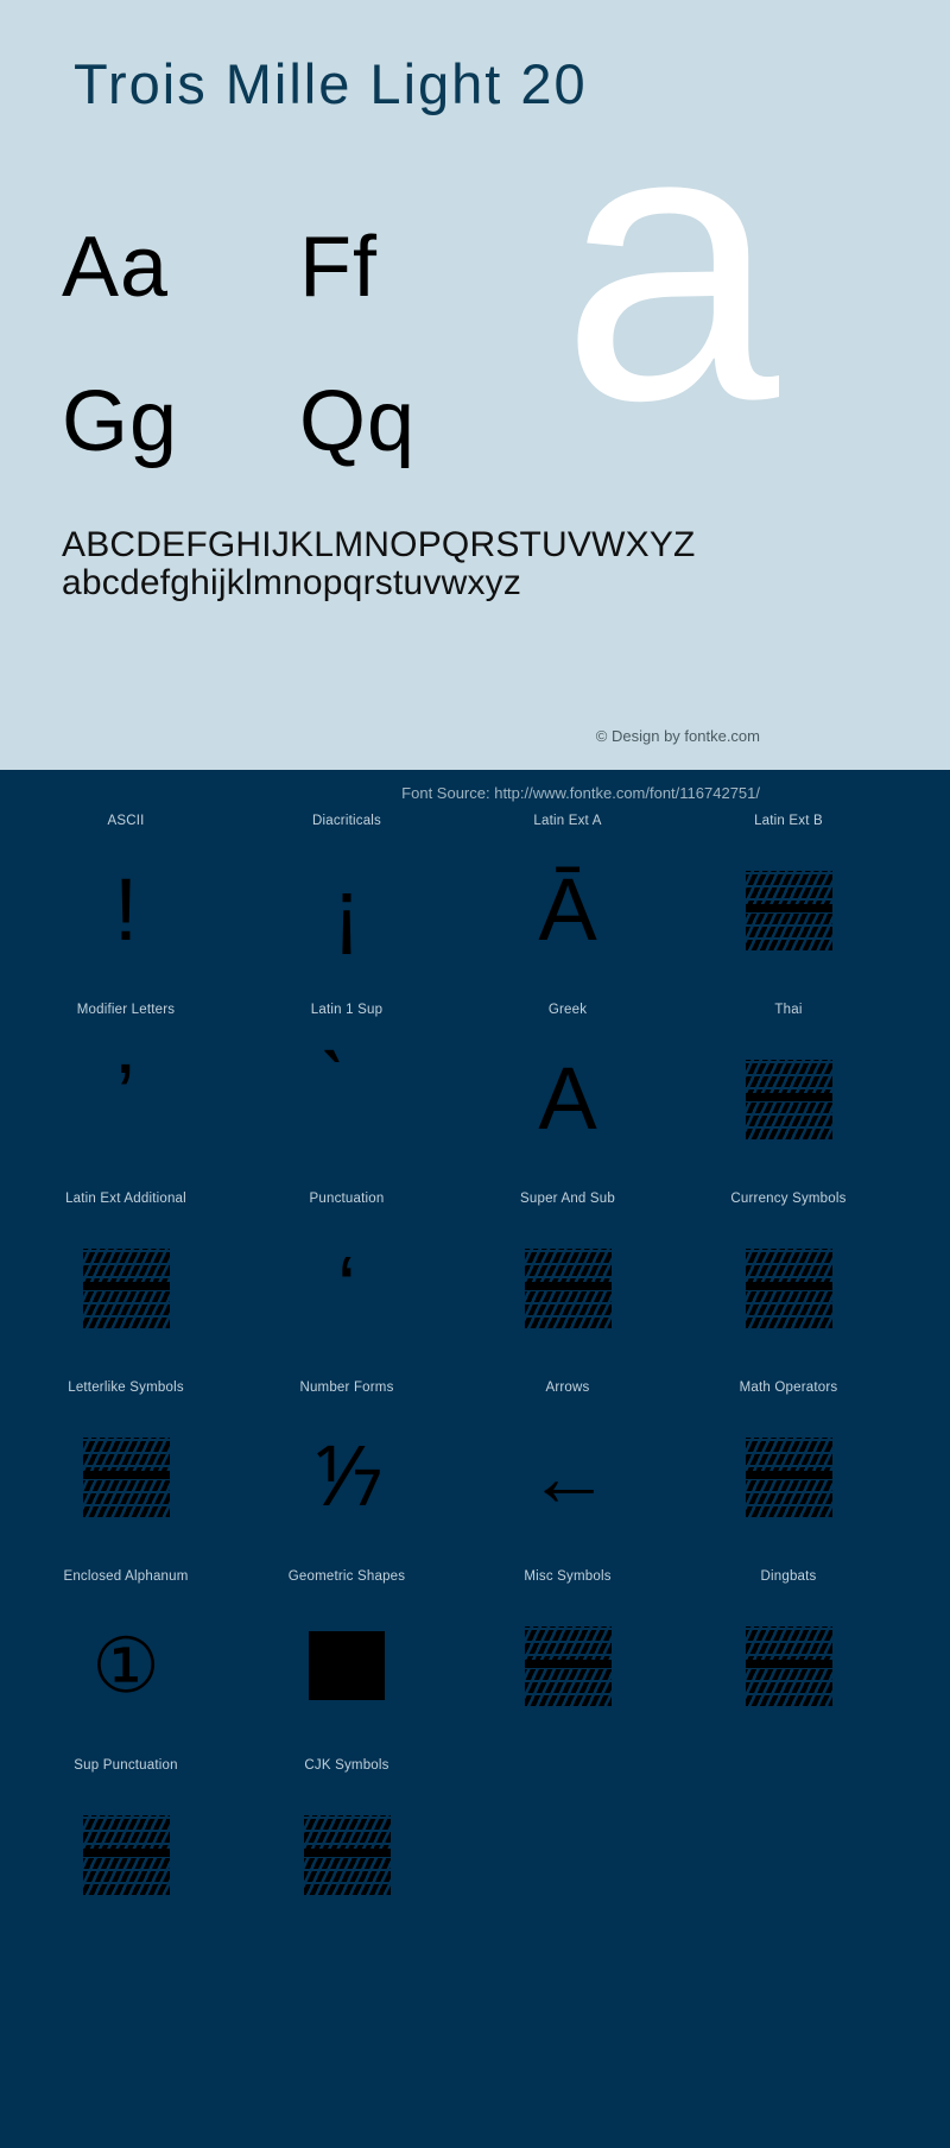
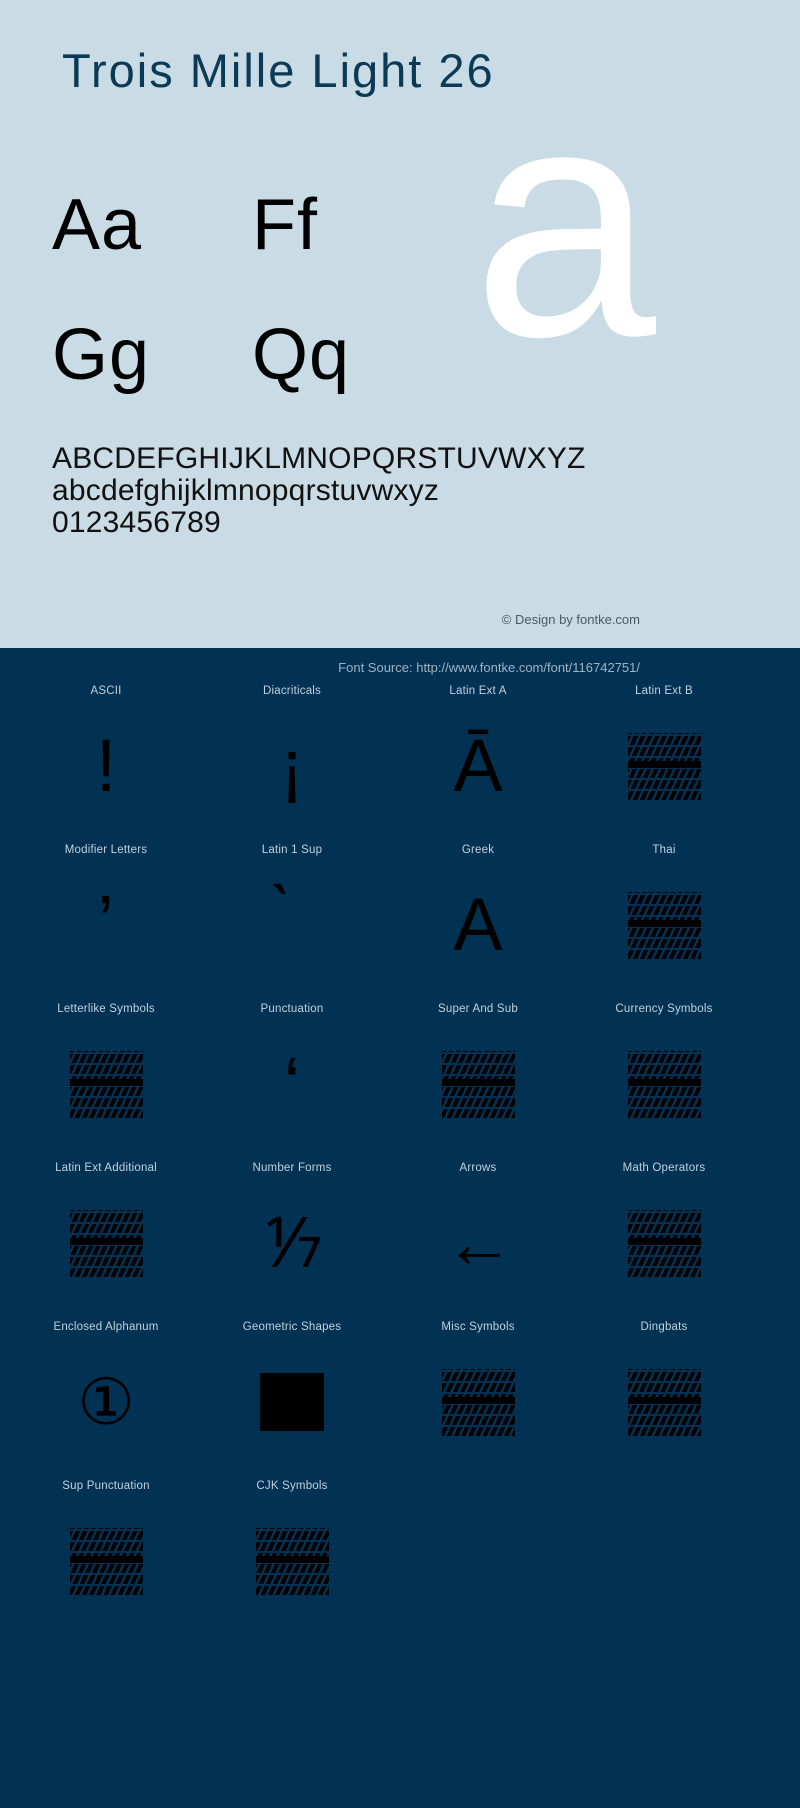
  a
- Trois Mille Light 20
+ Trois Mille Light 26
  Aa
  Ff
  Gg
  Qq
  ABCDEFGHIJKLMNOPQRSTUVWXYZ
  abcdefghijklmnopqrstuvwxyz
+ 0123456789
  © Design by fontke.com
  Font Source: http://www.fontke.com/font/116742751/
  ASCII
  !
  Diacriticals
  ¡
  Latin Ext A
  Ā
  Latin Ext B
  Modifier Letters
  ʼ
  Latin 1 Sup
  Greek
  Α
  Thai
- Latin Ext Additional
+ Letterlike Symbols
  Punctuation
  ‘
  Super And Sub
  Currency Symbols
- Letterlike Symbols
+ Latin Ext Additional
  Number Forms
  ⅐
  Arrows
  ←
  Math Operators
  Enclosed Alphanum
  ①
  Geometric Shapes
  Misc Symbols
  Dingbats
  Sup Punctuation
  CJK Symbols
